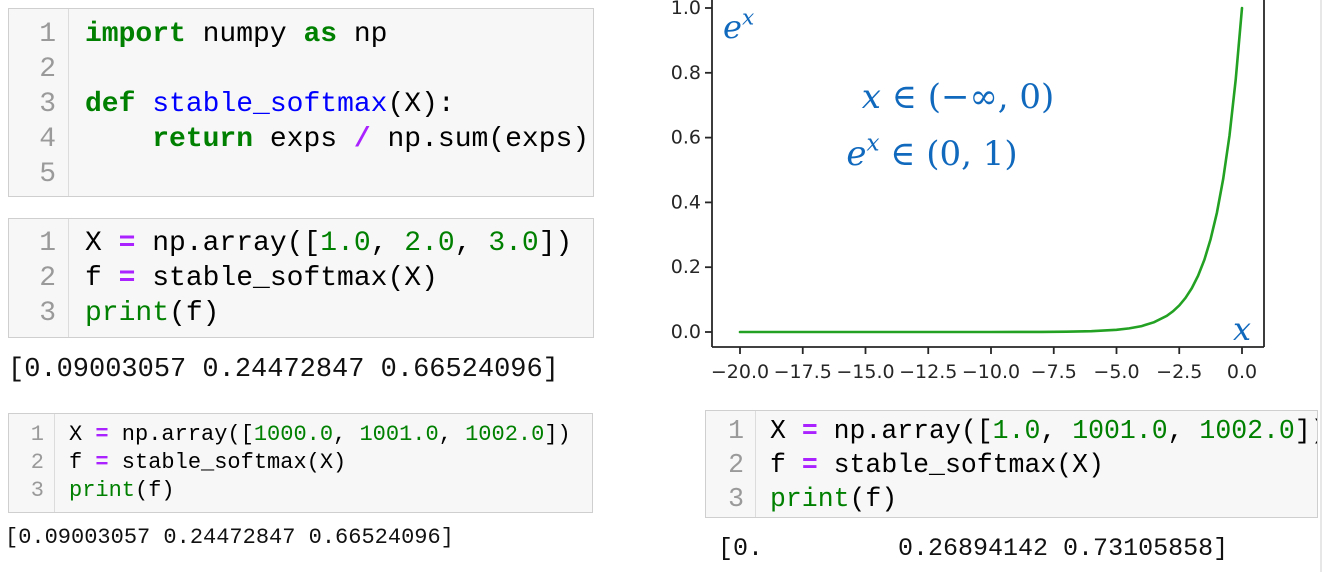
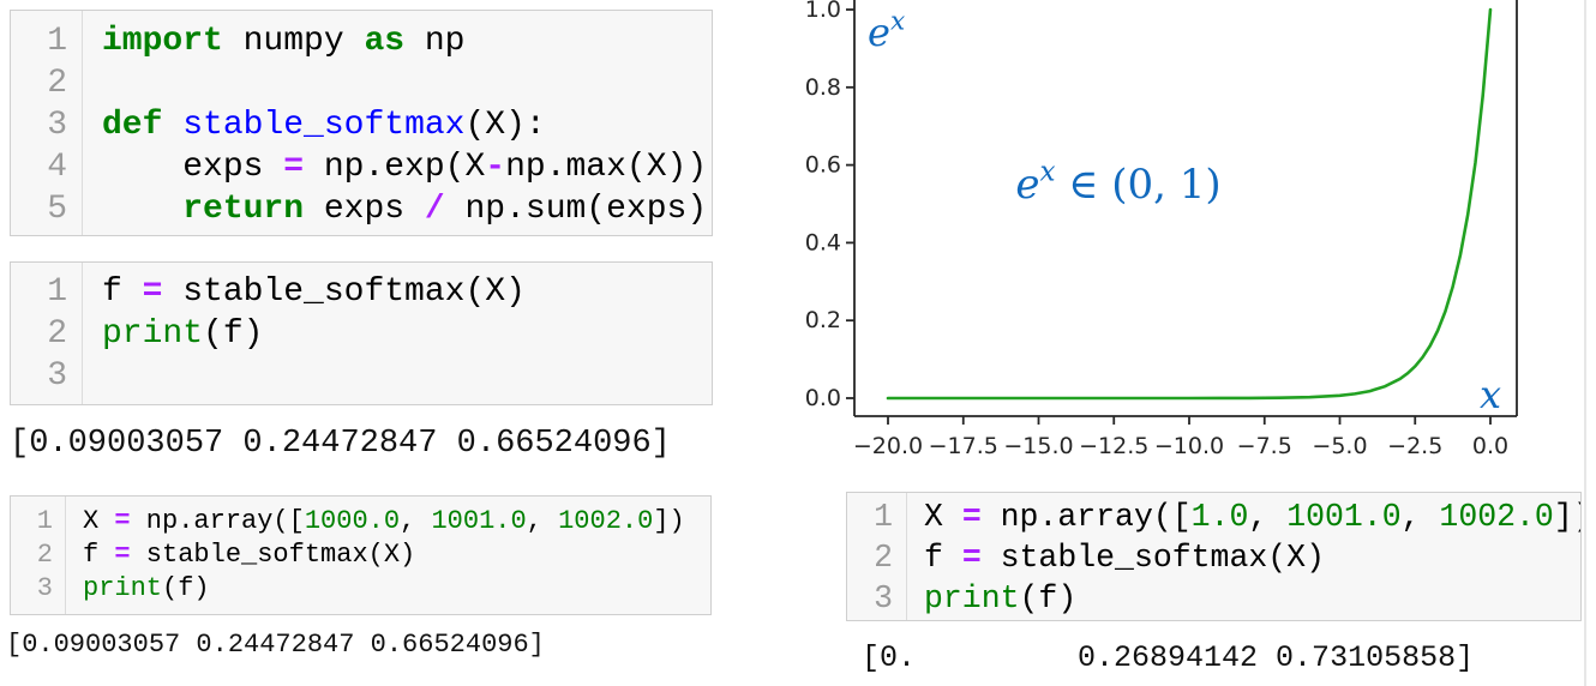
  1
  2
  3
  4
  5
  import numpy as np
  def stable_softmax(X):
+ exps = np.exp(X-np.max(X))
  return exps / np.sum(exps)
  1
  2
  3
- X = np.array([1.0, 2.0, 3.0])
  f = stable_softmax(X)
  print(f)
  [0.09003057 0.24472847 0.66524096]
  1
  2
  3
  X = np.array([1000.0, 1001.0, 1002.0])
  f = stable_softmax(X)
  print(f)
  [0.09003057 0.24472847 0.66524096]
  0.0
  0.2
  0.4
  0.6
  0.8
  1.0
  −20.0
  −17.5
  −15.0
  −12.5
  −10.0
  −7.5
  −5.0
  −2.5
  0.0
  ex
  x
- x ∈ (−∞, 0)
  ex ∈ (0, 1)
  1
  2
  3
  X = np.array([1.0, 1001.0, 1002.0]
  f = stable_softmax(X)
  print(f)
  [0. 0.26894142 0.73105858]
